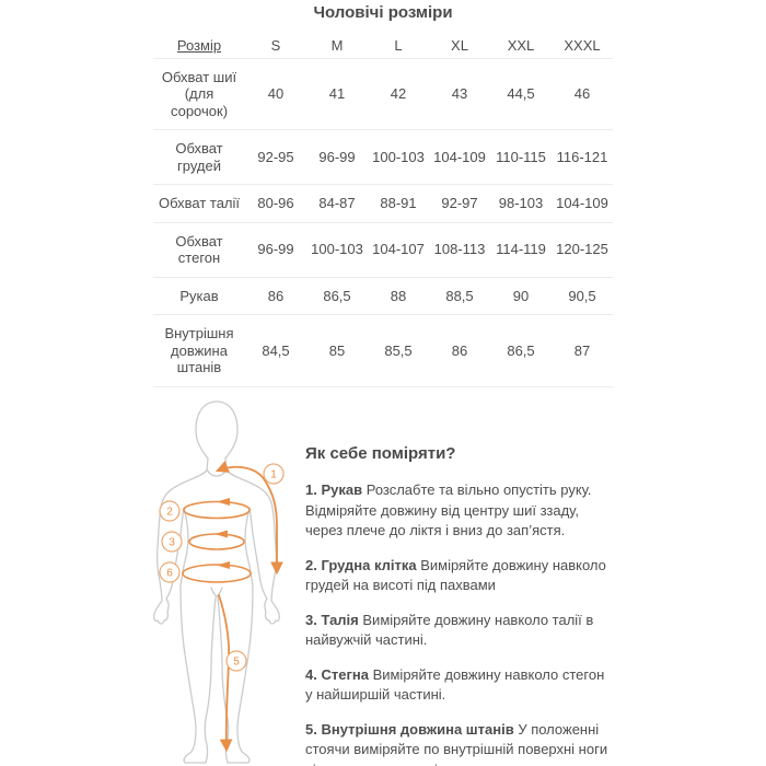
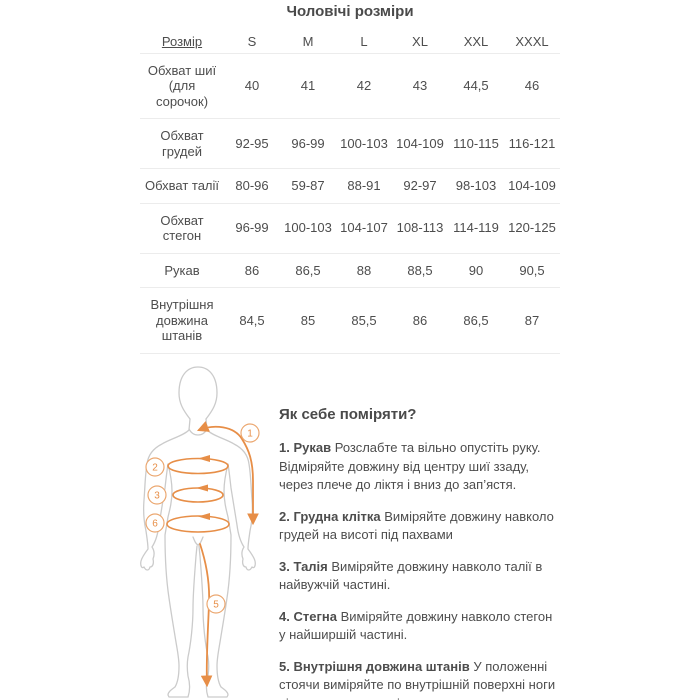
  Чоловічі розміри
  Розмір
  S
  M
  L
  XL
  XXL
  XXXL
  Обхват шиї (для сорочок)
  40
  41
  42
  43
  44,5
  46
  Обхват грудей
  92-95
  96-99
  100-103
  104-109
  110-115
  116-121
  Обхват талії
  80-96
- 84-87
+ 59-87
  88-91
  92-97
  98-103
  104-109
  Обхват стегон
  96-99
  100-103
  104-107
  108-113
  114-119
  120-125
  Рукав
  86
  86,5
  88
  88,5
  90
  90,5
  Внутрішня довжина штанів
  84,5
  85
  85,5
  86
  86,5
  87
  1
  2
  3
  6
  5
  Як себе поміряти?
  1. Рукав Розслабте та вільно опустіть руку. Відміряйте довжину від центру шиї ззаду, через плече до ліктя і вниз до зап’ястя.
  2. Грудна клітка Виміряйте довжину навколо грудей на висоті під пахвами
  3. Талія Виміряйте довжину навколо талії в найвужчій частині.
  4. Стегна Виміряйте довжину навколо стегон у найширшій частині.
  5. Внутрішня довжина штанів У положенні стоячи виміряйте по внутрішній поверхні ноги
